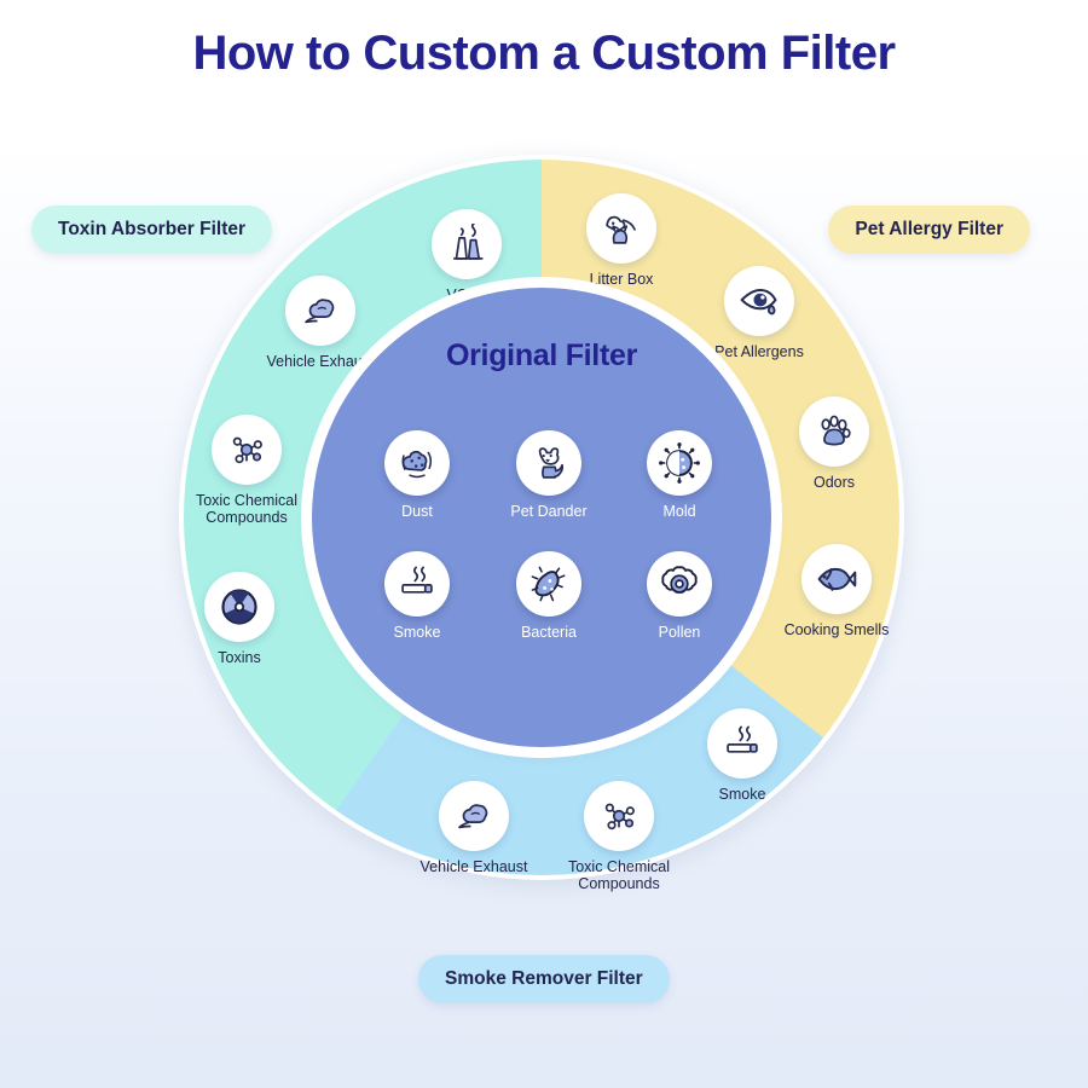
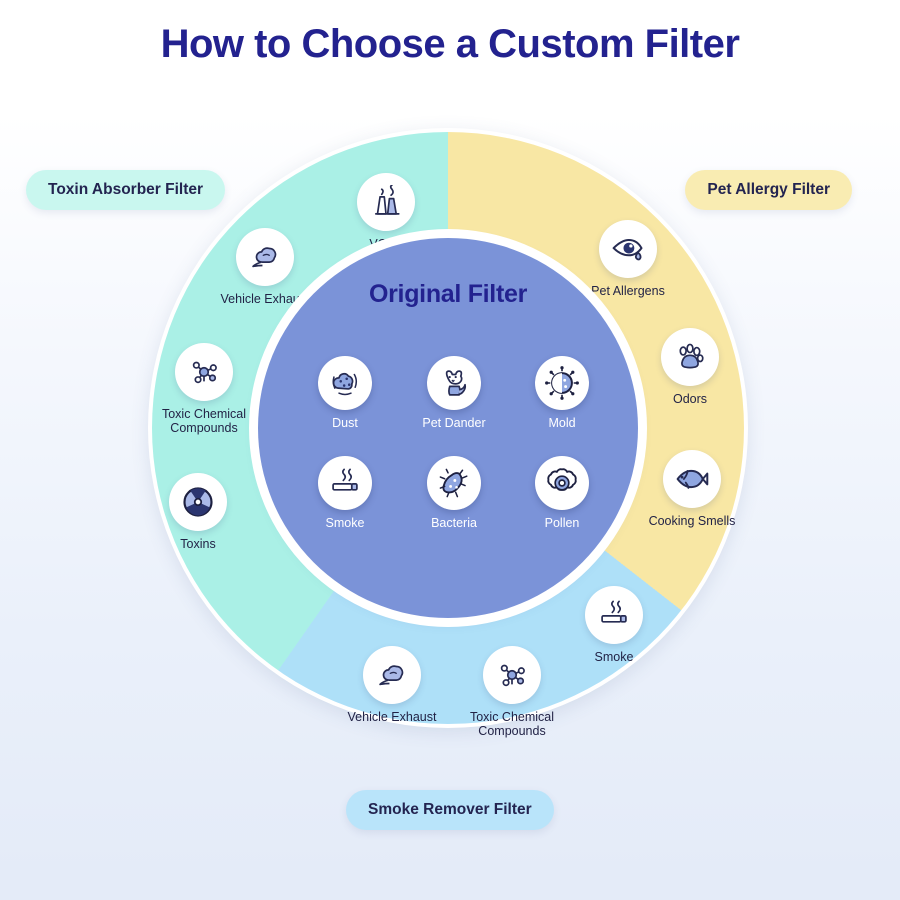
- How to Custom a Custom Filter
+ How to Choose a Custom Filter
  VOC
  Vehicle Exhaus
  Toxic Chemical Compounds
  Toxins
- Litter Box
  Pet Allergens
  Odors
  Cooking Smells
  Vehicle Exhaust
  Toxic Chemical Compounds
  Smoke
  Original Filter
  Dust
  Pet Dander
  Mold
  Smoke
  Bacteria
  Pollen
  Toxin Absorber Filter
  Pet Allergy Filter
  Smoke Remover Filter
